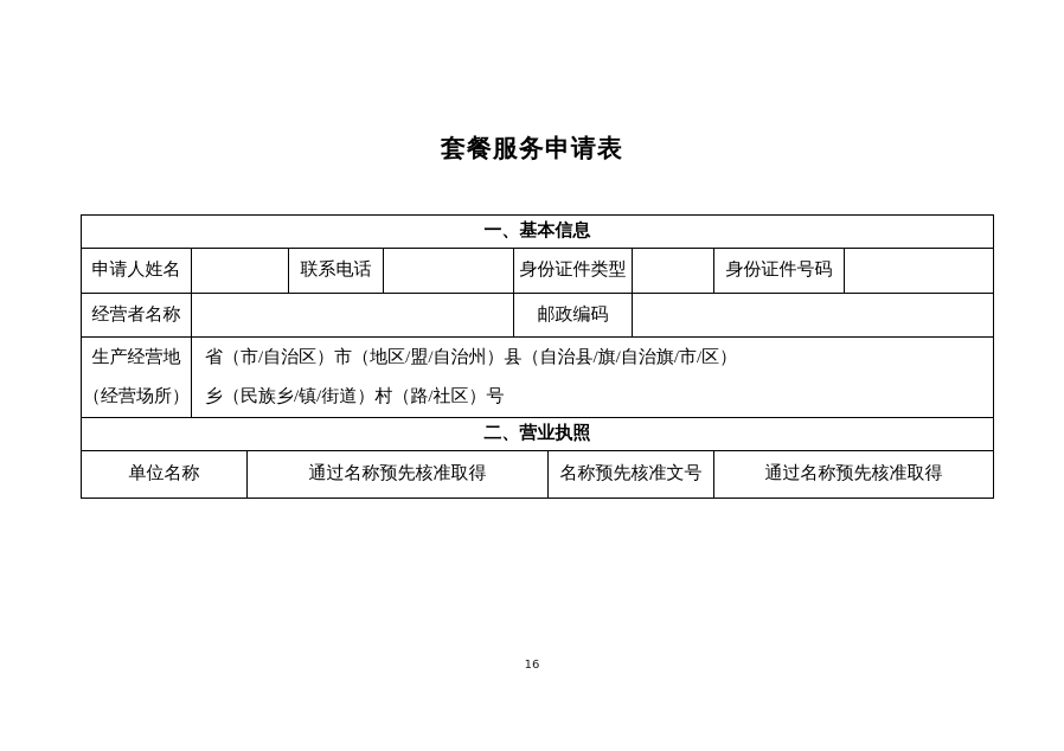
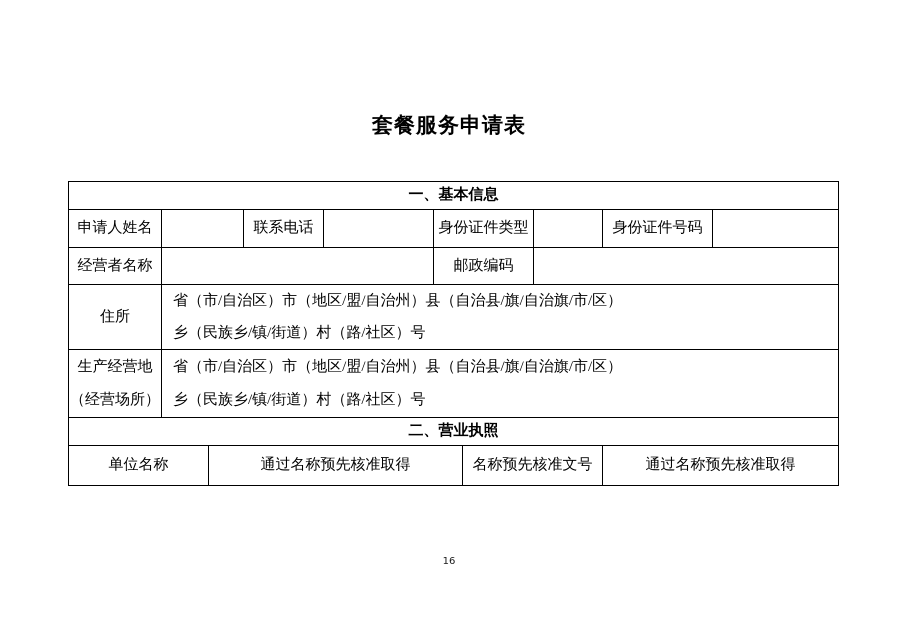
  套餐服务申请表
  一、基本信息
  申请人姓名		联系电话		身份证件类型		身份证件号码
  经营者名称		邮政编码
+ 住所	省（市/自治区）市（地区/盟/自治州）县（自治县/旗/自治旗/市/区） 乡（民族乡/镇/街道）村（路/社区）号
  生产经营地 （经营场所）	省（市/自治区）市（地区/盟/自治州）县（自治县/旗/自治旗/市/区） 乡（民族乡/镇/街道）村（路/社区）号
  二、营业执照
  单位名称	通过名称预先核准取得	名称预先核准文号	通过名称预先核准取得
  16
